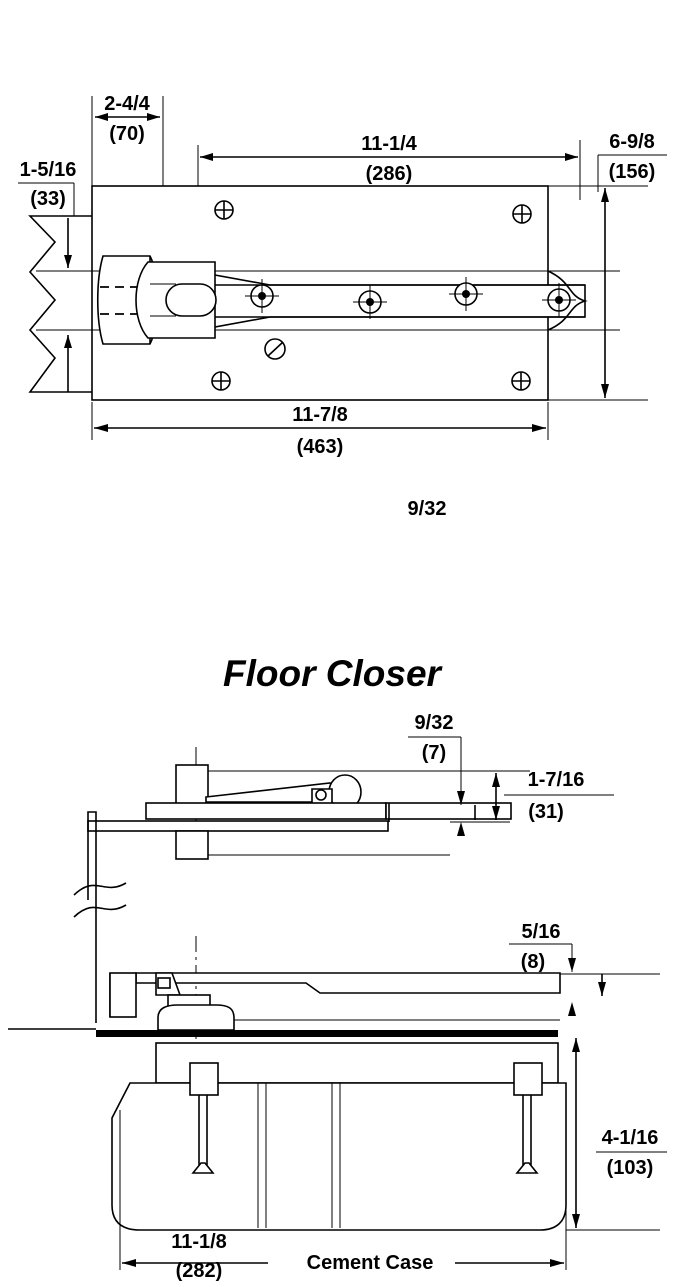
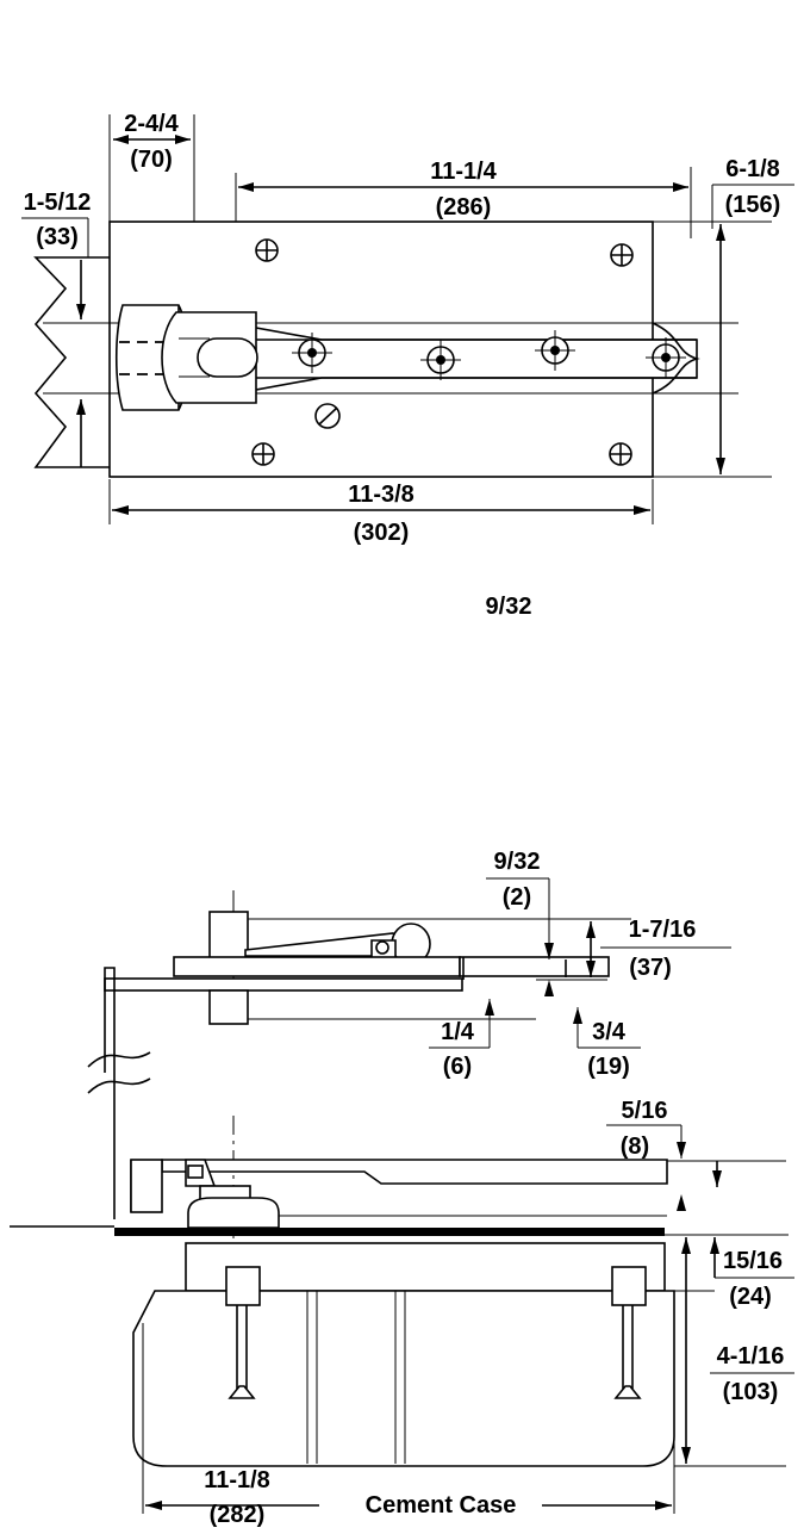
  2-4/4
  (70)
  11-1/4
  (286)
- 1-5/16
+ 1-5/12
  (33)
- 6-9/8
+ 6-1/8
  (156)
- 11-7/8
+ 11-3/8
- (463)
+ (302)
  9/32
- Floor Closer
  9/32
- (7)
+ (2)
  1-7/16
- (31)
+ (37)
+ 1/4
+ (6)
+ 3/4
+ (19)
  5/16
  (8)
+ 15/16
+ (24)
  4-1/16
  (103)
  11-1/8
  (282)
  Cement Case
